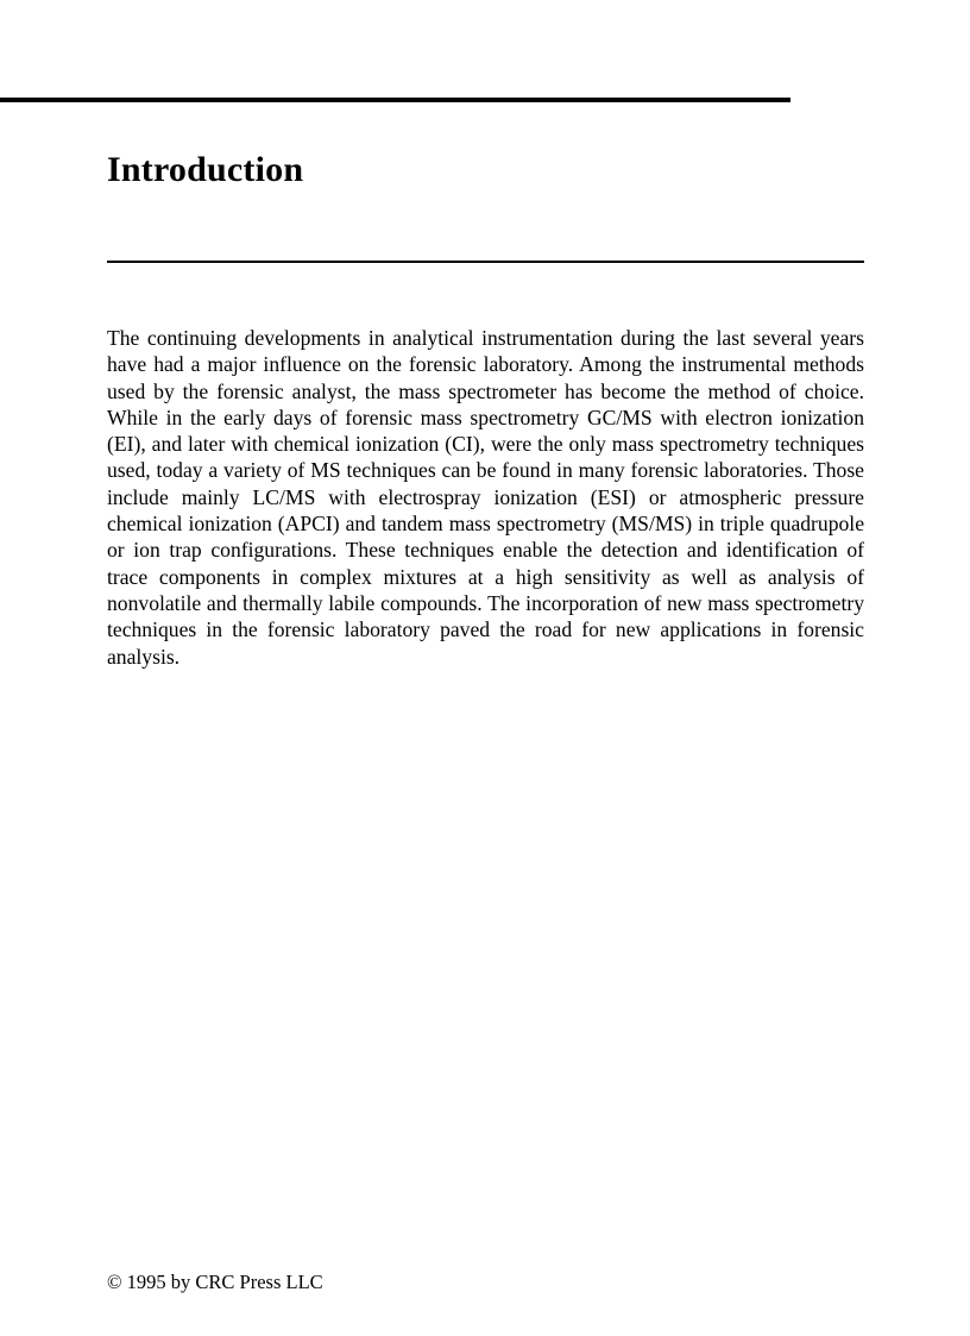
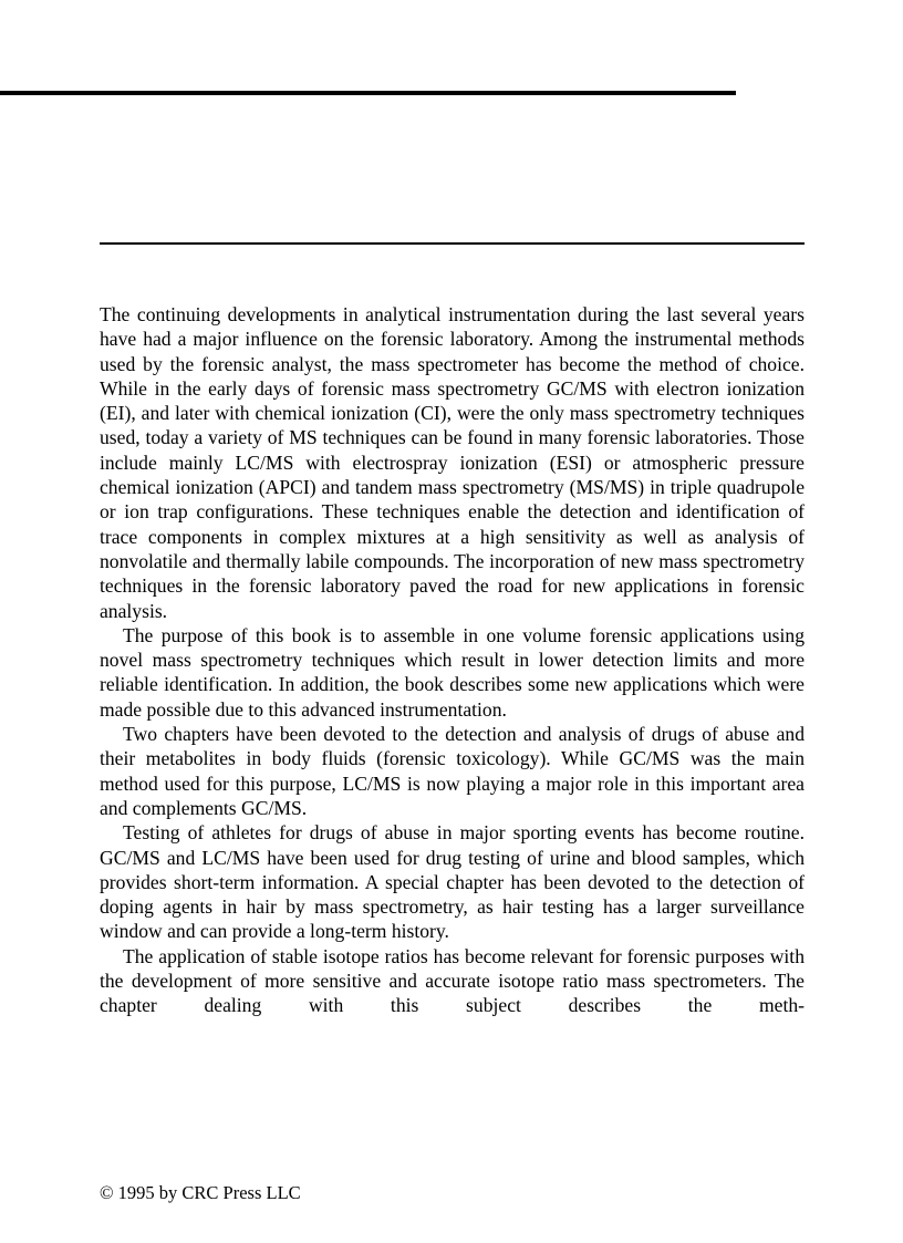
- Introduction
  The continuing developments in analytical instrumentation during the last several years have had a major influence on the forensic laboratory. Among the instrumental methods used by the forensic analyst, the mass spectrometer has become the method of choice. While in the early days of forensic mass spectrometry GC/MS with electron ionization (EI), and later with chemical ionization (CI), were the only mass spectrometry techniques used, today a variety of MS techniques can be found in many forensic laboratories. Those include mainly LC/MS with electrospray ionization (ESI) or atmospheric pressure chemical ionization (APCI) and tandem mass spectrometry (MS/MS) in triple quadrupole or ion trap configurations. These techniques enable the detection and identification of trace components in complex mixtures at a high sensitivity as well as analysis of nonvolatile and thermally labile compounds. The incorporation of new mass spectrometry techniques in the forensic laboratory paved the road for new applications in forensic analysis.
+ The purpose of this book is to assemble in one volume forensic applications using novel mass spectrometry techniques which result in lower detection limits and more reliable identification. In addition, the book describes some new applications which were made possible due to this advanced instrumentation.
+ Two chapters have been devoted to the detection and analysis of drugs of abuse and their metabolites in body fluids (forensic toxicology). While GC/MS was the main method used for this purpose, LC/MS is now playing a major role in this important area and complements GC/MS.
+ Testing of athletes for drugs of abuse in major sporting events has become routine. GC/MS and LC/MS have been used for drug testing of urine and blood samples, which provides short-term information. A special chapter has been devoted to the detection of doping agents in hair by mass spectrometry, as hair testing has a larger surveillance window and can provide a long-term history.
+ The application of stable isotope ratios has become relevant for forensic purposes with the development of more sensitive and accurate isotope ratio mass spectrometers. The chapter dealing with this subject describes the meth-
  © 1995 by CRC Press LLC
